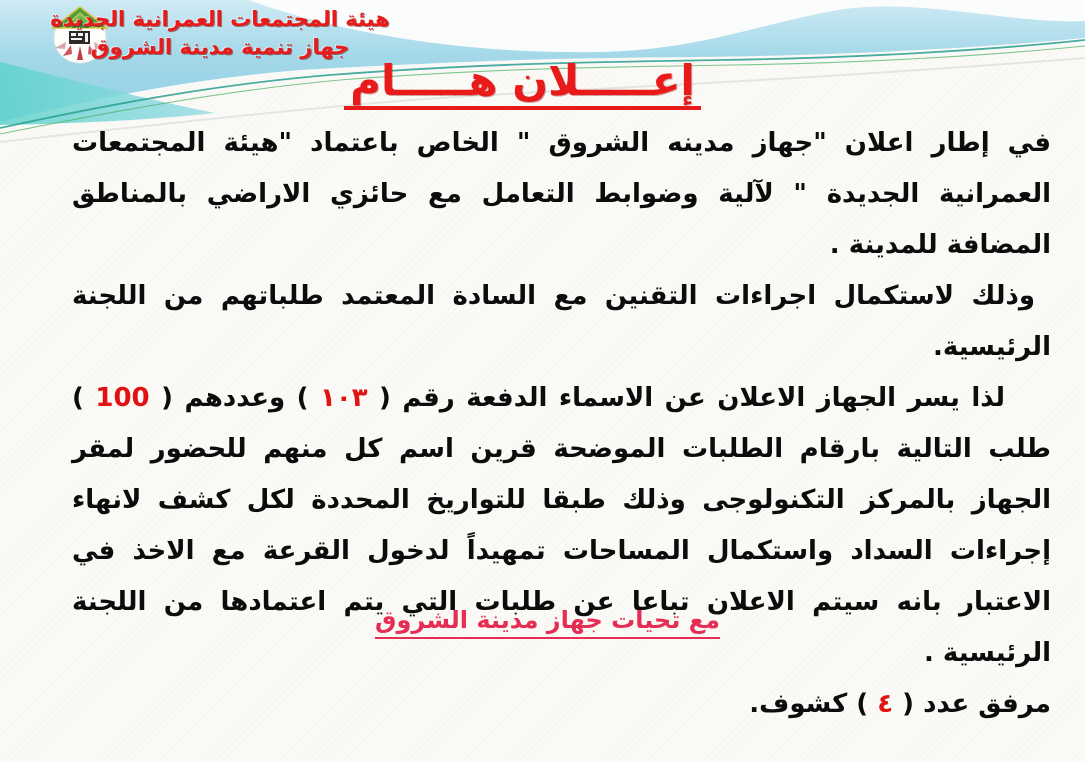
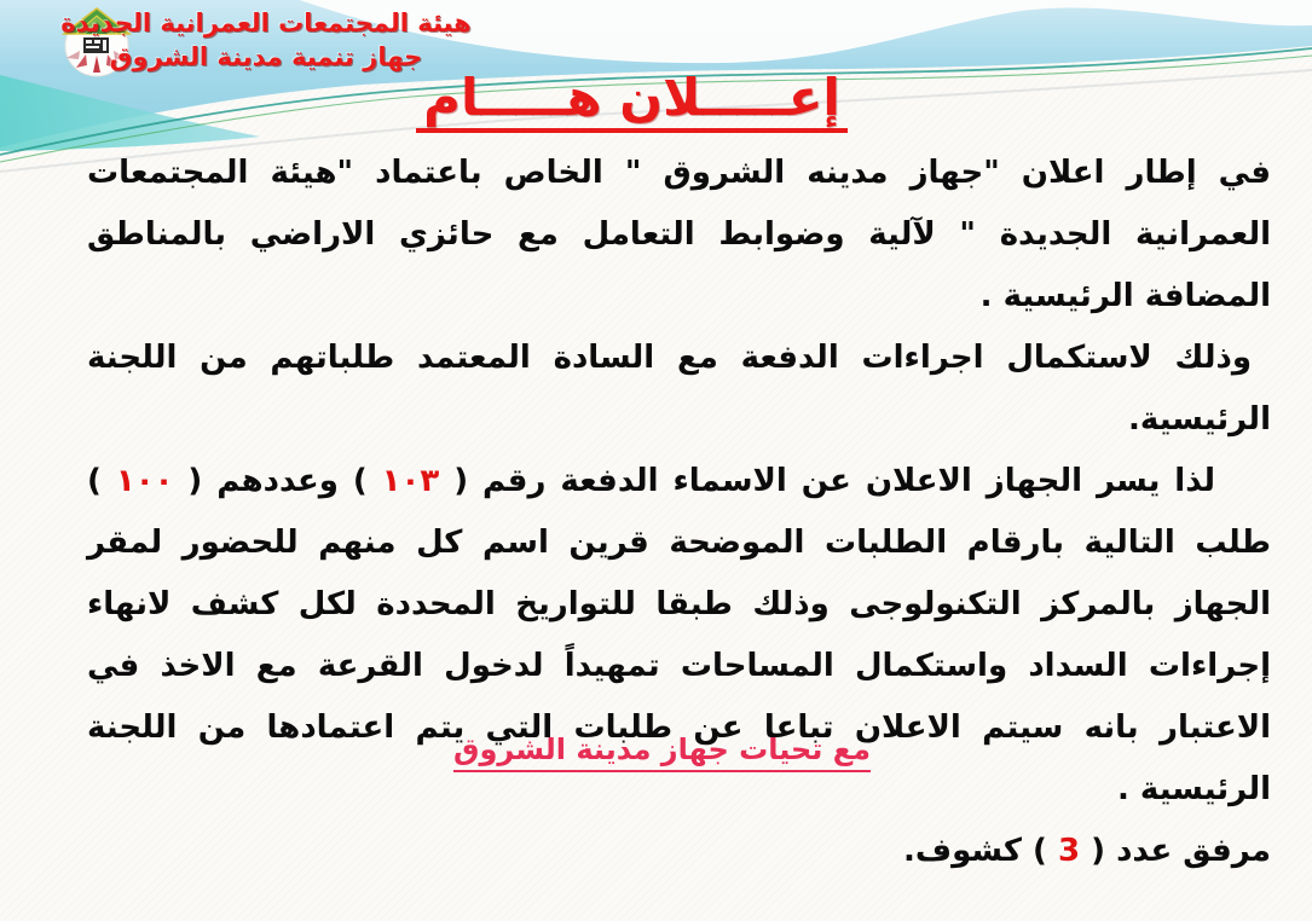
  هيئة المجتمعات العمرانية الجديدة
  جهاز تنمية مدينة الشروق
  إعـــــلان هـــــام
- في إطار اعلان "جهاز مدينه الشروق " الخاص باعتماد "هيئة المجتمعات العمرانية الجديدة " لآلية وضوابط التعامل مع حائزي الاراضي بالمناطق المضافة للمدينة .
+ في إطار اعلان "جهاز مدينه الشروق " الخاص باعتماد "هيئة المجتمعات العمرانية الجديدة " لآلية وضوابط التعامل مع حائزي الاراضي بالمناطق المضافة الرئيسية .
- وذلك لاستكمال اجراءات التقنين مع السادة المعتمد طلباتهم من اللجنة الرئيسية.
+ وذلك لاستكمال اجراءات الدفعة مع السادة المعتمد طلباتهم من اللجنة الرئيسية.
- لذا يسر الجهاز الاعلان عن الاسماء الدفعة رقم ( ١٠٣ ) وعددهم ( 100 ) طلب التالية بارقام الطلبات الموضحة قرين اسم كل منهم للحضور لمقر الجهاز بالمركز التكنولوجى وذلك طبقا للتواريخ المحددة لكل كشف لانهاء إجراءات السداد واستكمال المساحات تمهيداً لدخول القرعة مع الاخذ في الاعتبار بانه سيتم الاعلان تباعا عن طلبات التي يتم اعتمادها من اللجنة الرئيسية .
+ لذا يسر الجهاز الاعلان عن الاسماء الدفعة رقم ( ١٠٣ ) وعددهم ( ١٠٠ ) طلب التالية بارقام الطلبات الموضحة قرين اسم كل منهم للحضور لمقر الجهاز بالمركز التكنولوجى وذلك طبقا للتواريخ المحددة لكل كشف لانهاء إجراءات السداد واستكمال المساحات تمهيداً لدخول القرعة مع الاخذ في الاعتبار بانه سيتم الاعلان تباعا عن طلبات التي يتم اعتمادها من اللجنة الرئيسية .
- مرفق عدد ( ٤ ) كشوف.
+ مرفق عدد ( 3 ) كشوف.
  مع تحيات جهاز مدينة الشروق
